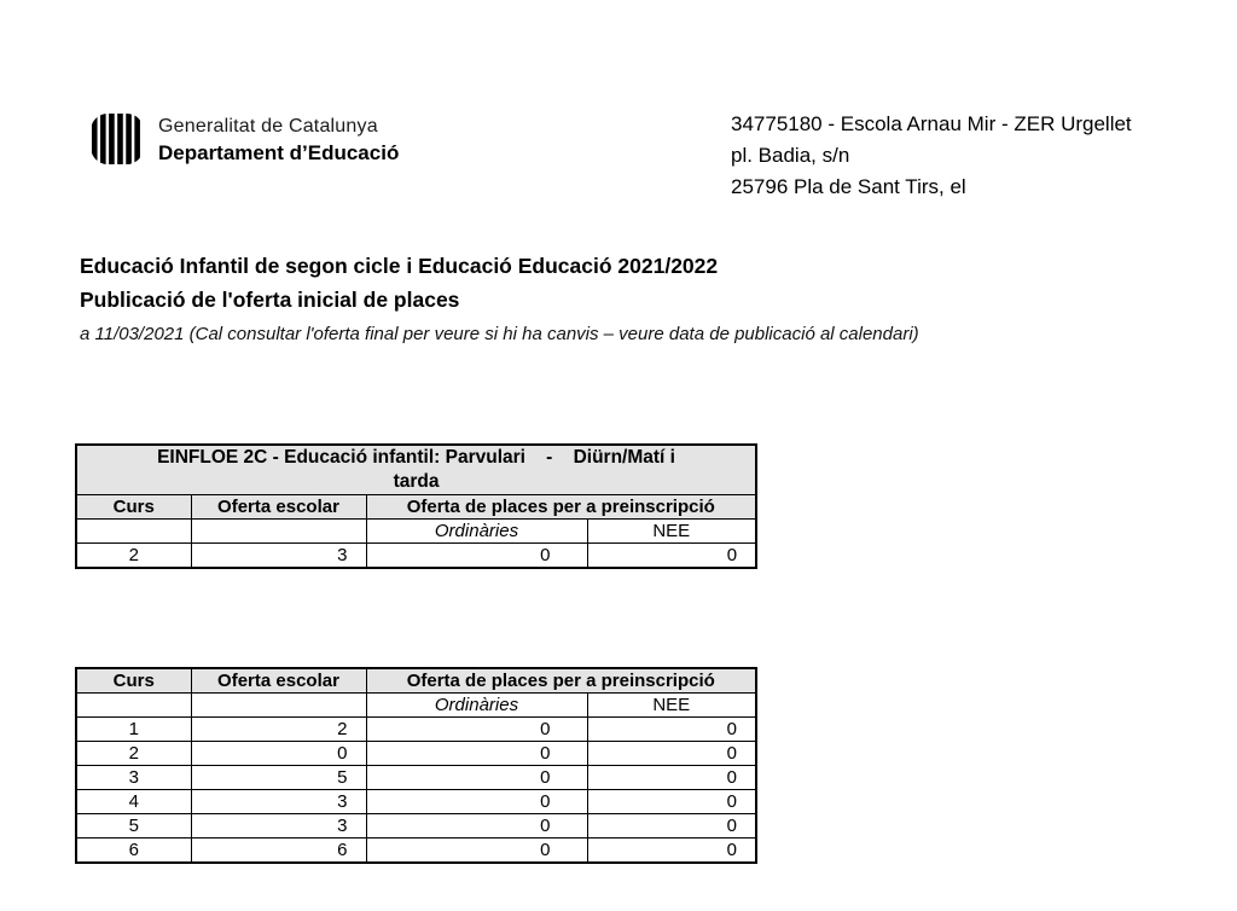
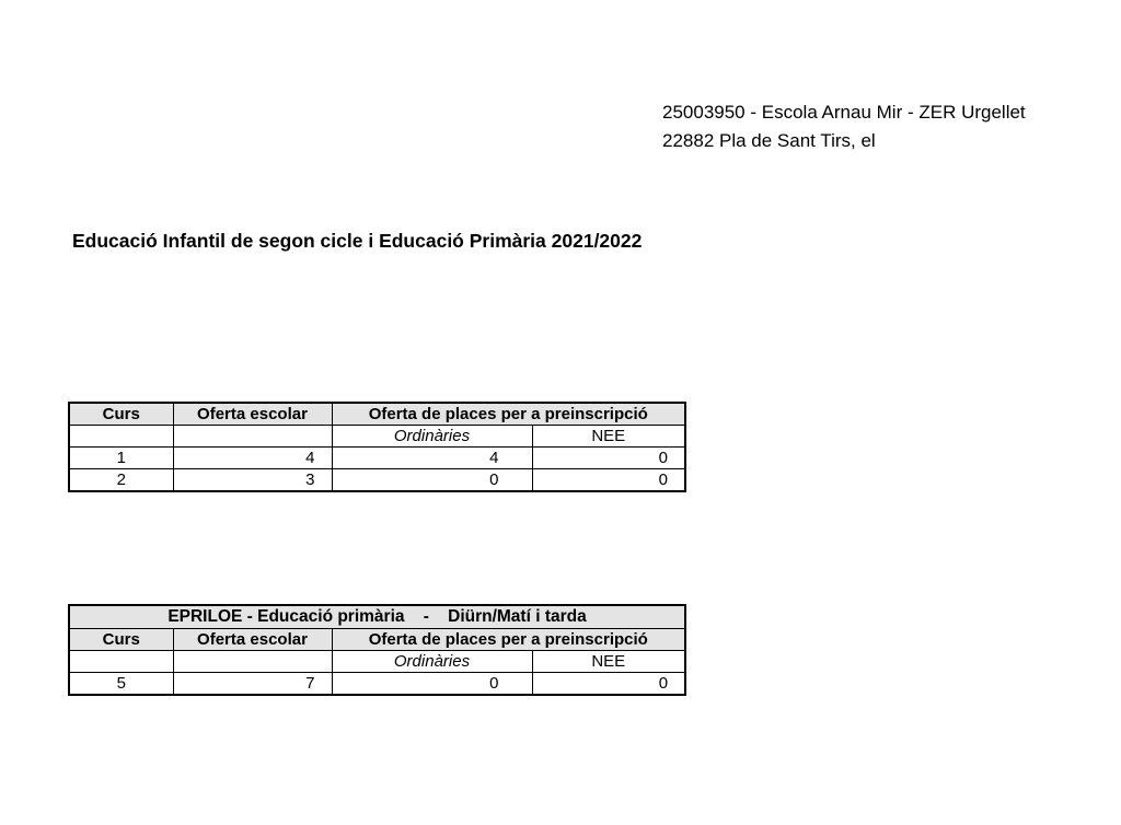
- Generalitat de Catalunya
- Departament d’Educació
- 34775180 - Escola Arnau Mir - ZER Urgellet
+ 25003950 - Escola Arnau Mir - ZER Urgellet
- pl. Badia, s/n
- 25796 Pla de Sant Tirs, el
+ 22882 Pla de Sant Tirs, el
- Educació Infantil de segon cicle i Educació Educació 2021/2022
+ Educació Infantil de segon cicle i Educació Primària 2021/2022
- Publicació de l'oferta inicial de places
- a 11/03/2021 (Cal consultar l'oferta final per veure si hi ha canvis – veure data de publicació al calendari)
- EINFLOE 2C - Educació infantil: Parvulari - Diürn/Matí i tarda
  Curs	Oferta escolar	Oferta de places per a preinscripció
  		Ordinàries	NEE
+ 1	4	4	0
  2	3	0	0
+ EPRILOE - Educació primària - Diürn/Matí i tarda
  Curs	Oferta escolar	Oferta de places per a preinscripció
  		Ordinàries	NEE
- 1	2	0	0
- 2	0	0	0
- 3	5	0	0
- 4	3	0	0
- 5	3	0	0
+ 5	7	0	0
- 6	6	0	0
